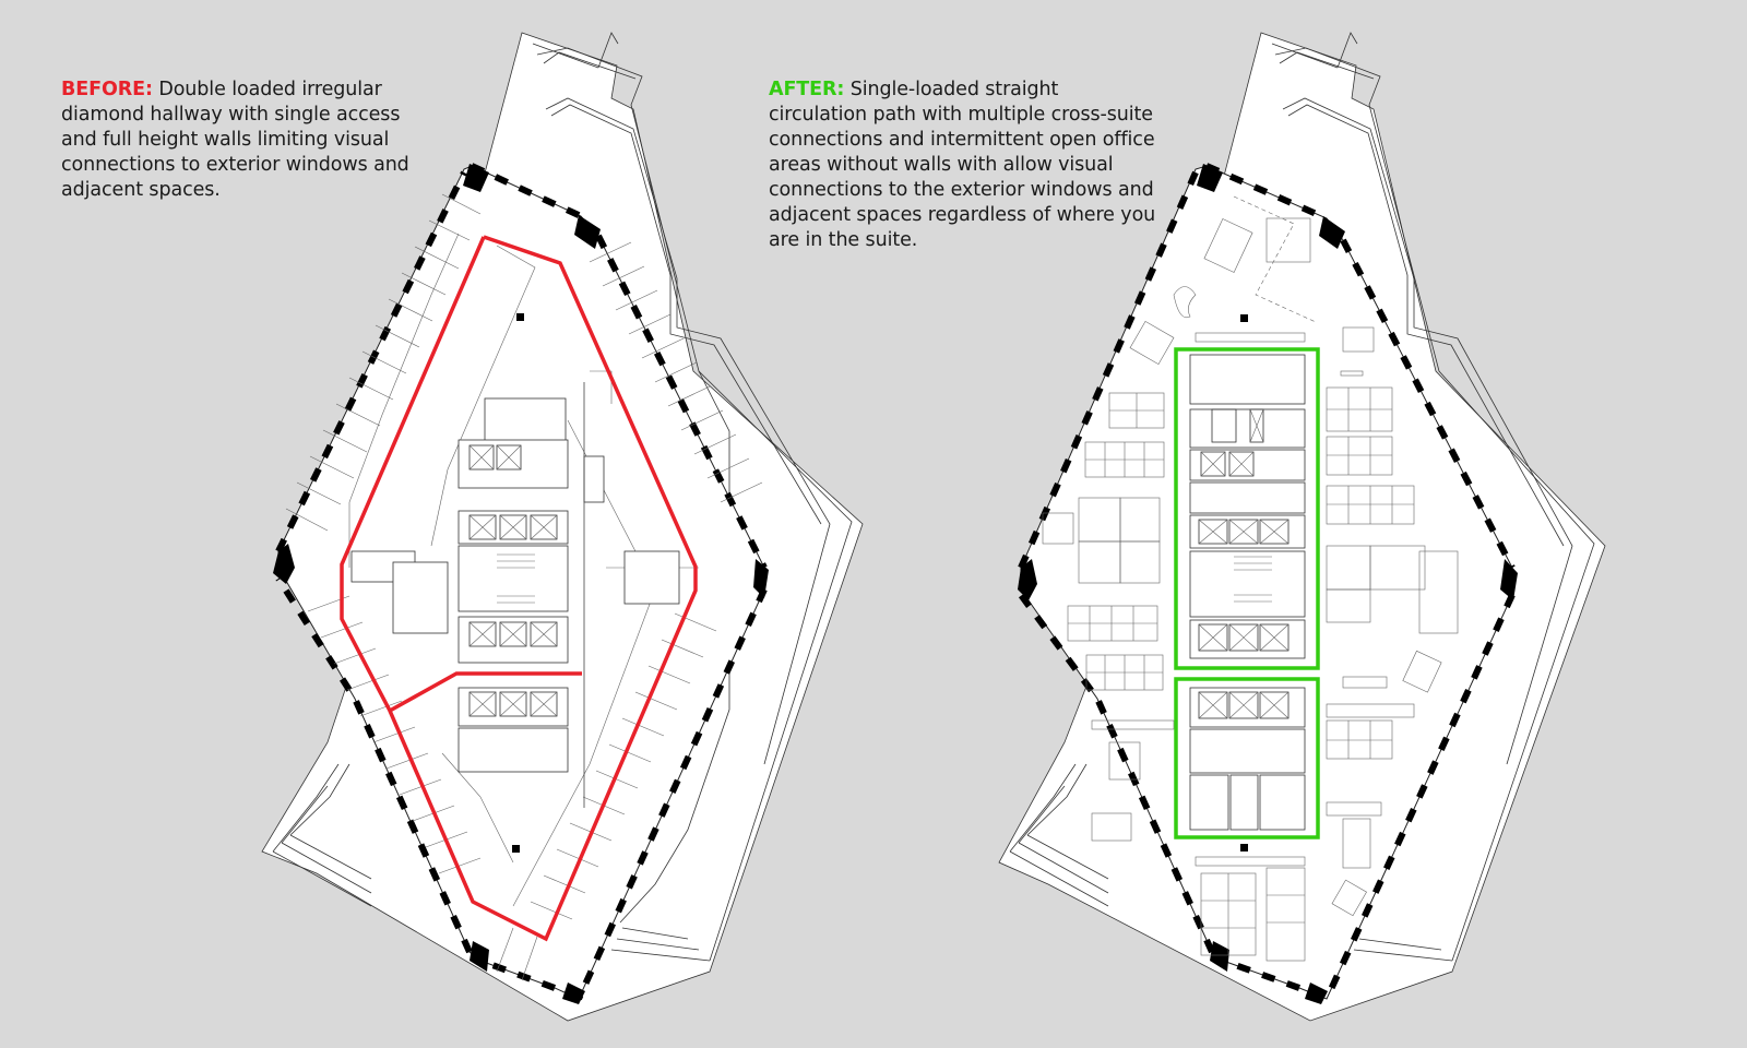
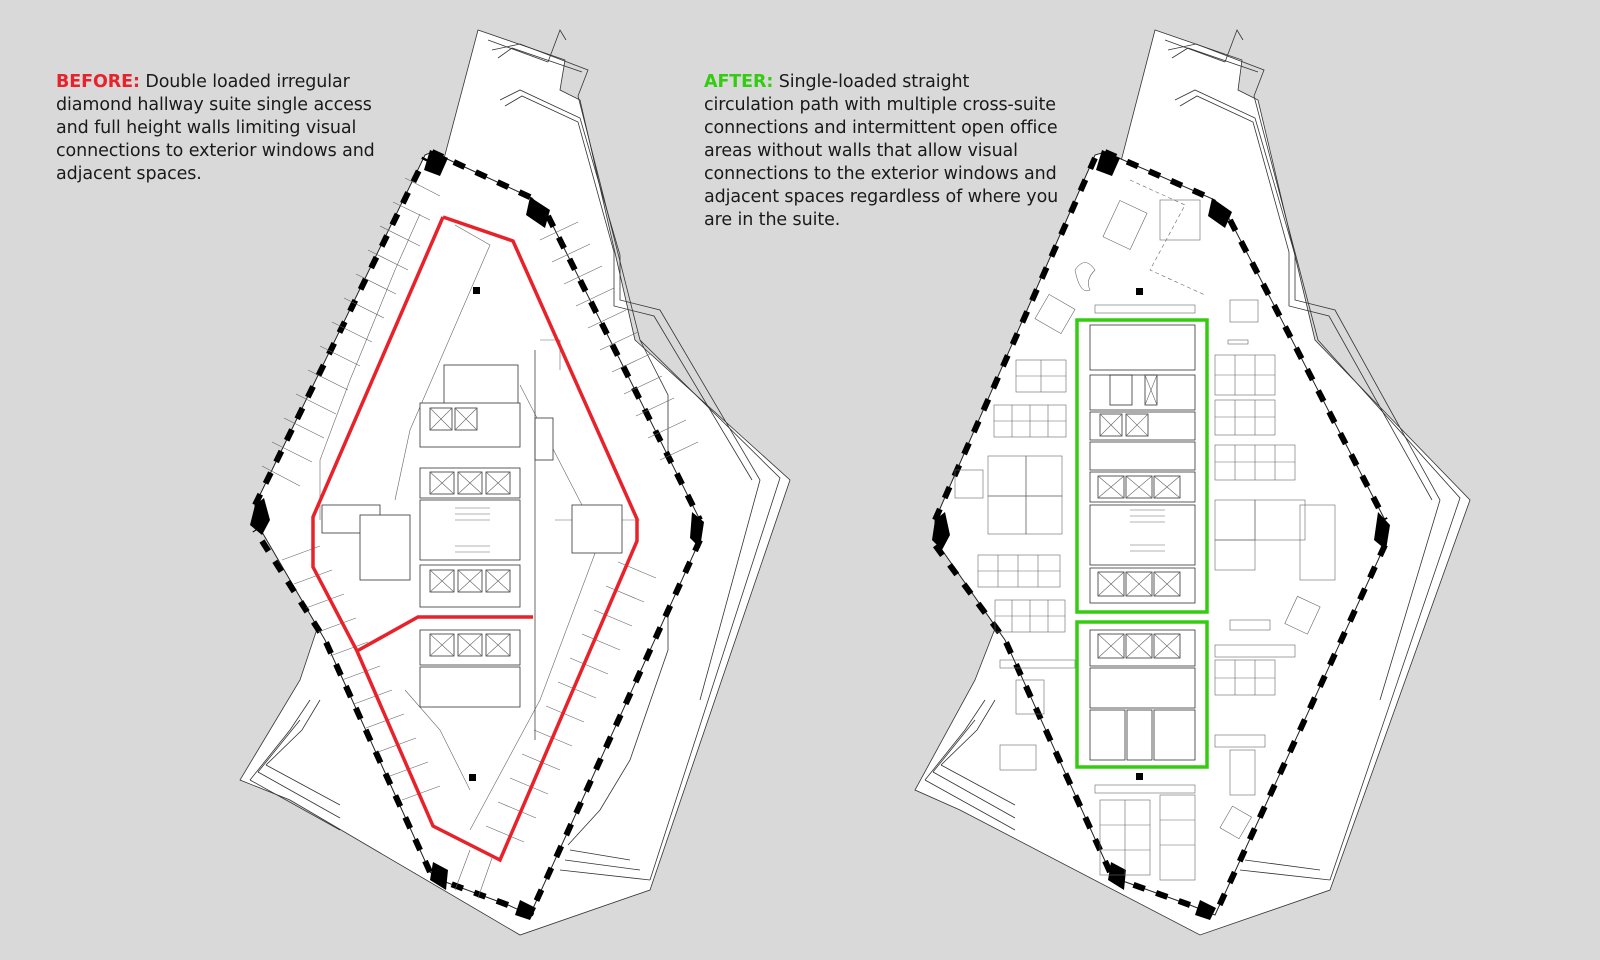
- BEFORE: Double loaded irregular diamond hallway with single access and full height walls limiting visual connections to exterior windows and adjacent spaces.
+ BEFORE: Double loaded irregular diamond hallway suite single access and full height walls limiting visual connections to exterior windows and adjacent spaces.
- AFTER: Single-loaded straight circulation path with multiple cross-suite connections and intermittent open office areas without walls with allow visual connections to the exterior windows and adjacent spaces regardless of where you are in the suite.
+ AFTER: Single-loaded straight circulation path with multiple cross-suite connections and intermittent open office areas without walls that allow visual connections to the exterior windows and adjacent spaces regardless of where you are in the suite.
